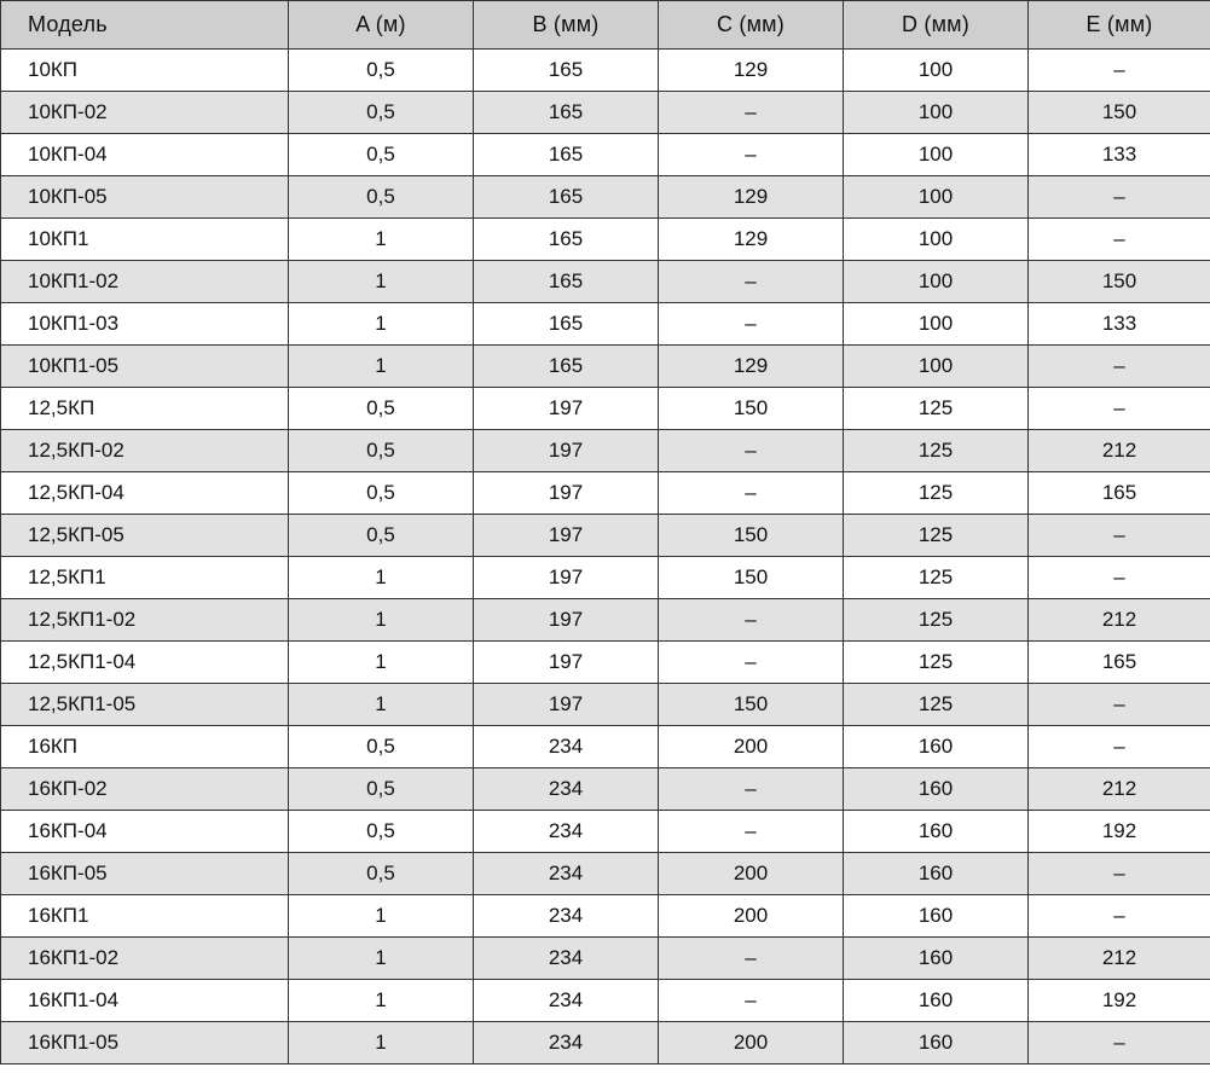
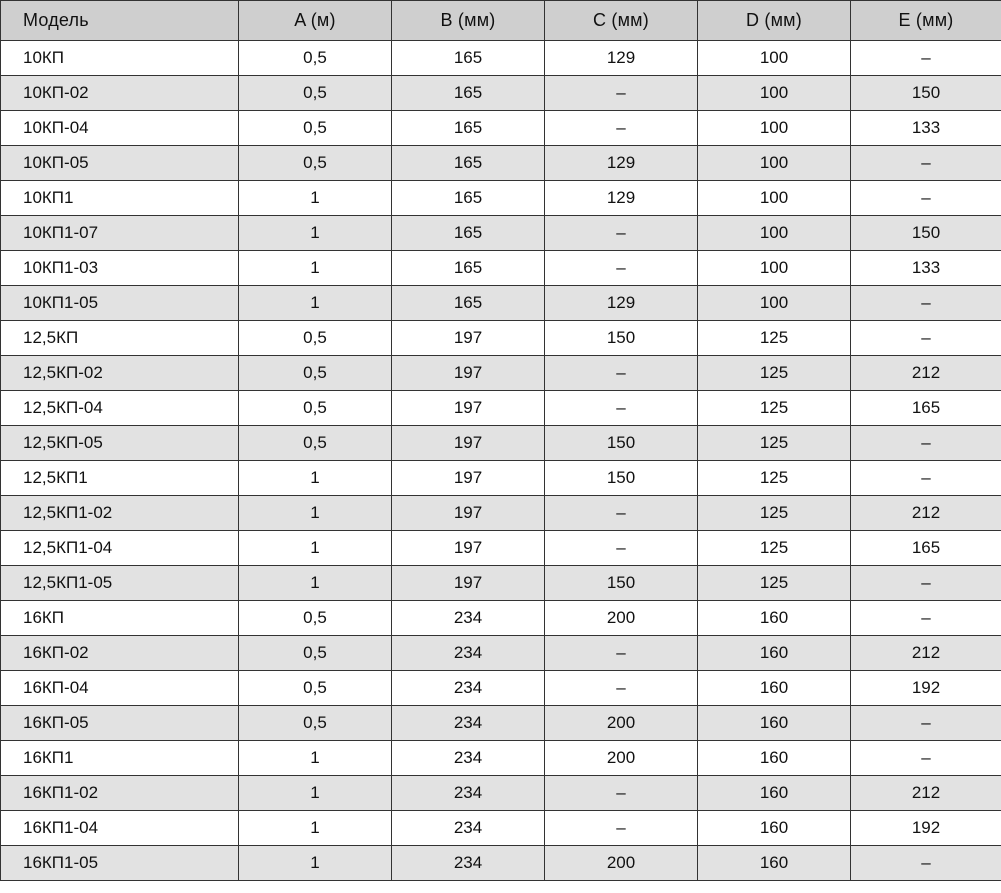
  Модель	A (м)	B (мм)	C (мм)	D (мм)	E (мм)
  10КП	0,5	165	129	100	–
  10КП-02	0,5	165	–	100	150
  10КП-04	0,5	165	–	100	133
  10КП-05	0,5	165	129	100	–
  10КП1	1	165	129	100	–
- 10КП1-02	1	165	–	100	150
+ 10КП1-07	1	165	–	100	150
  10КП1-03	1	165	–	100	133
  10КП1-05	1	165	129	100	–
  12,5КП	0,5	197	150	125	–
  12,5КП-02	0,5	197	–	125	212
  12,5КП-04	0,5	197	–	125	165
  12,5КП-05	0,5	197	150	125	–
  12,5КП1	1	197	150	125	–
  12,5КП1-02	1	197	–	125	212
  12,5КП1-04	1	197	–	125	165
  12,5КП1-05	1	197	150	125	–
  16КП	0,5	234	200	160	–
  16КП-02	0,5	234	–	160	212
  16КП-04	0,5	234	–	160	192
  16КП-05	0,5	234	200	160	–
  16КП1	1	234	200	160	–
  16КП1-02	1	234	–	160	212
  16КП1-04	1	234	–	160	192
  16КП1-05	1	234	200	160	–
